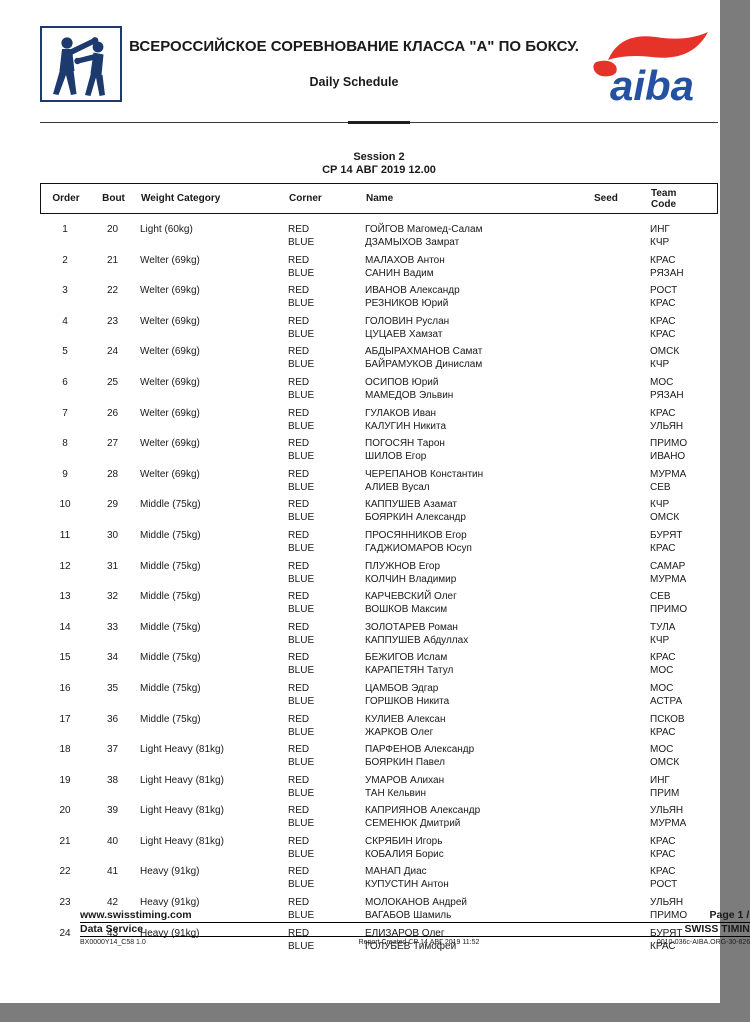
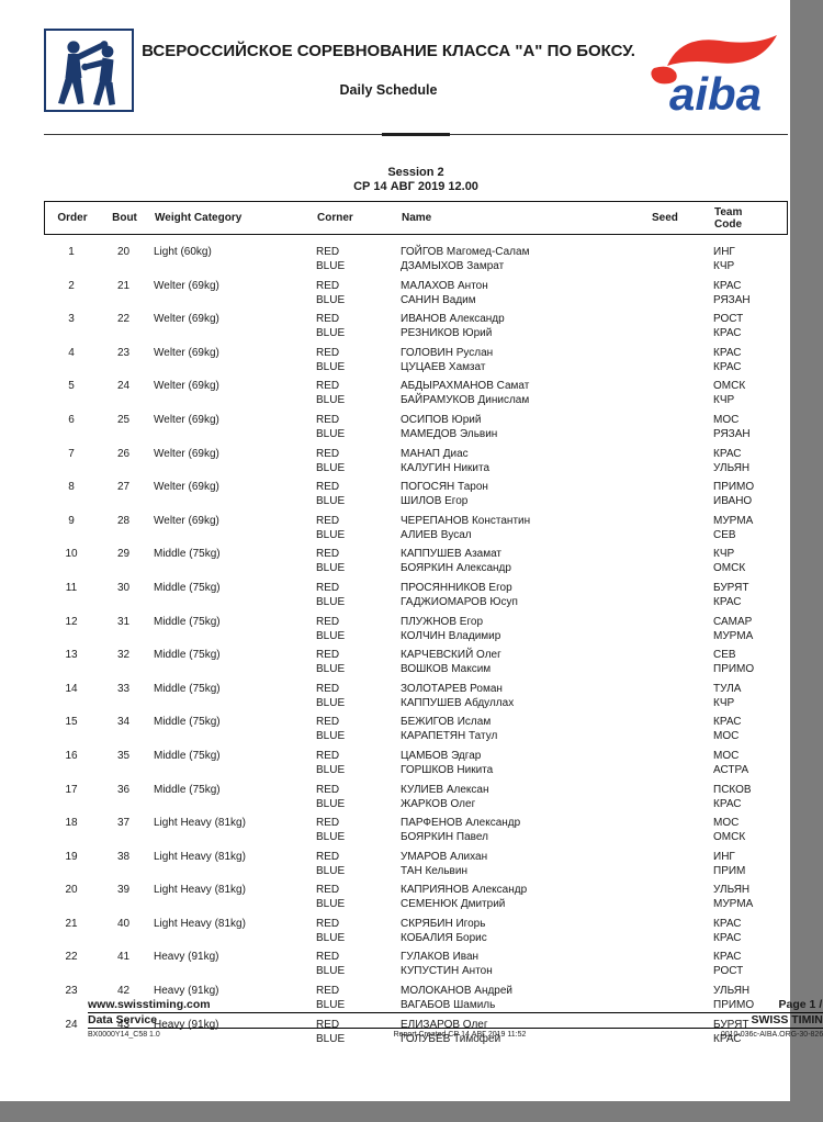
  ВСЕРОССИЙСКОЕ СОРЕВНОВАНИЕ КЛАССА "А" ПО БОКСУ.
  Daily Schedule
  aiba
  Session 2
  СР 14 АВГ 2019 12.00
  Order
  Bout
  Weight Category
  Corner
  Name
  Seed
  Team
  Code
  1
  20
  Light (60kg)
  RED
  BLUE
  ГОЙГОВ Магомед-Салам
  ДЗАМЫХОВ Замрат
  ИНГ
  КЧР
  2
  21
  Welter (69kg)
  RED
  BLUE
  МАЛАХОВ Антон
  САНИН Вадим
  КРАС
  РЯЗАН
  3
  22
  Welter (69kg)
  RED
  BLUE
  ИВАНОВ Александр
  РЕЗНИКОВ Юрий
  РОСТ
  КРАС
  4
  23
  Welter (69kg)
  RED
  BLUE
  ГОЛОВИН Руслан
  ЦУЦАЕВ Хамзат
  КРАС
  КРАС
  5
  24
  Welter (69kg)
  RED
  BLUE
  АБДЫРАХМАНОВ Самат
  БАЙРАМУКОВ Динислам
  ОМСК
  КЧР
  6
  25
  Welter (69kg)
  RED
  BLUE
  ОСИПОВ Юрий
  МАМЕДОВ Эльвин
  МОС
  РЯЗАН
  7
  26
  Welter (69kg)
  RED
  BLUE
- ГУЛАКОВ Иван
+ МАНАП Диас
  КАЛУГИН Никита
  КРАС
  УЛЬЯН
  8
  27
  Welter (69kg)
  RED
  BLUE
  ПОГОСЯН Тарон
  ШИЛОВ Егор
  ПРИМО
  ИВАНО
  9
  28
  Welter (69kg)
  RED
  BLUE
  ЧЕРЕПАНОВ Константин
  АЛИЕВ Вусал
  МУРМА
  СЕВ
  10
  29
  Middle (75kg)
  RED
  BLUE
  КАППУШЕВ Азамат
  БОЯРКИН Александр
  КЧР
  ОМСК
  11
  30
  Middle (75kg)
  RED
  BLUE
  ПРОСЯННИКОВ Егор
  ГАДЖИОМАРОВ Юсуп
  БУРЯТ
  КРАС
  12
  31
  Middle (75kg)
  RED
  BLUE
  ПЛУЖНОВ Егор
  КОЛЧИН Владимир
  САМАР
  МУРМА
  13
  32
  Middle (75kg)
  RED
  BLUE
  КАРЧЕВСКИЙ Олег
  ВОШКОВ Максим
  СЕВ
  ПРИМО
  14
  33
  Middle (75kg)
  RED
  BLUE
  ЗОЛОТАРЕВ Роман
  КАППУШЕВ Абдуллах
  ТУЛА
  КЧР
  15
  34
  Middle (75kg)
  RED
  BLUE
  БЕЖИГОВ Ислам
  КАРАПЕТЯН Татул
  КРАС
  МОС
  16
  35
  Middle (75kg)
  RED
  BLUE
  ЦАМБОВ Эдгар
  ГОРШКОВ Никита
  МОС
  АСТРА
  17
  36
  Middle (75kg)
  RED
  BLUE
  КУЛИЕВ Алексан
  ЖАРКОВ Олег
  ПСКОВ
  КРАС
  18
  37
  Light Heavy (81kg)
  RED
  BLUE
  ПАРФЕНОВ Александр
  БОЯРКИН Павел
  МОС
  ОМСК
  19
  38
  Light Heavy (81kg)
  RED
  BLUE
  УМАРОВ Алихан
  ТАН Кельвин
  ИНГ
  ПРИМ
  20
  39
  Light Heavy (81kg)
  RED
  BLUE
  КАПРИЯНОВ Александр
  СЕМЕНЮК Дмитрий
  УЛЬЯН
  МУРМА
  21
  40
  Light Heavy (81kg)
  RED
  BLUE
  СКРЯБИН Игорь
  КОБАЛИЯ Борис
  КРАС
  КРАС
  22
  41
  Heavy (91kg)
  RED
  BLUE
- МАНАП Диас
+ ГУЛАКОВ Иван
  КУПУСТИН Антон
  КРАС
  РОСТ
  23
  42
  Heavy (91kg)
  RED
  BLUE
  МОЛОКАНОВ Андрей
  ВАГАБОВ Шамиль
  УЛЬЯН
  ПРИМО
  24
  43
  Heavy (91kg)
  RED
  BLUE
  ЕЛИЗАРОВ Олег
  ГОЛУБЕВ Тимофей
  БУРЯТ
  КРАС
  www.swisstiming.com
  Page 1 /
  Data Service
  SWISS TIMIN
